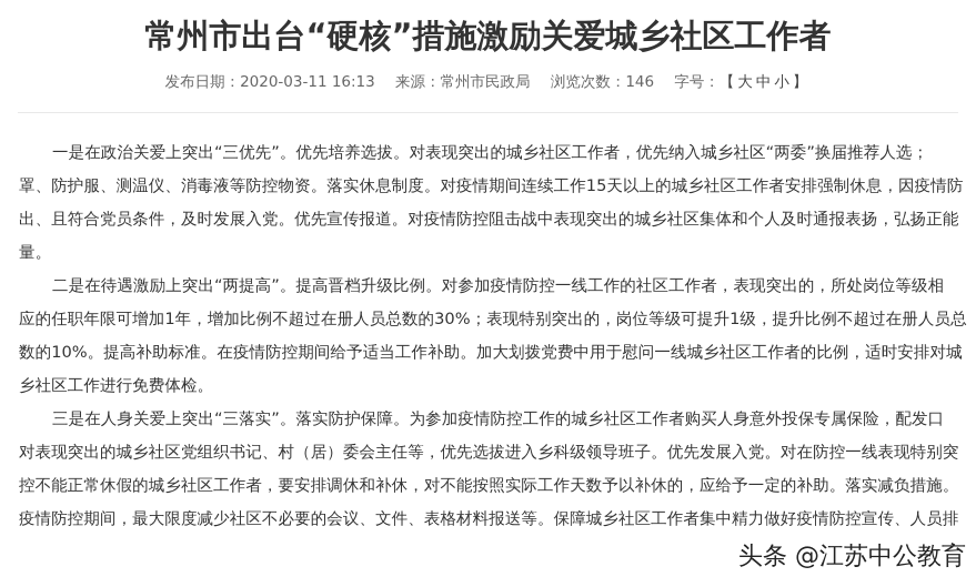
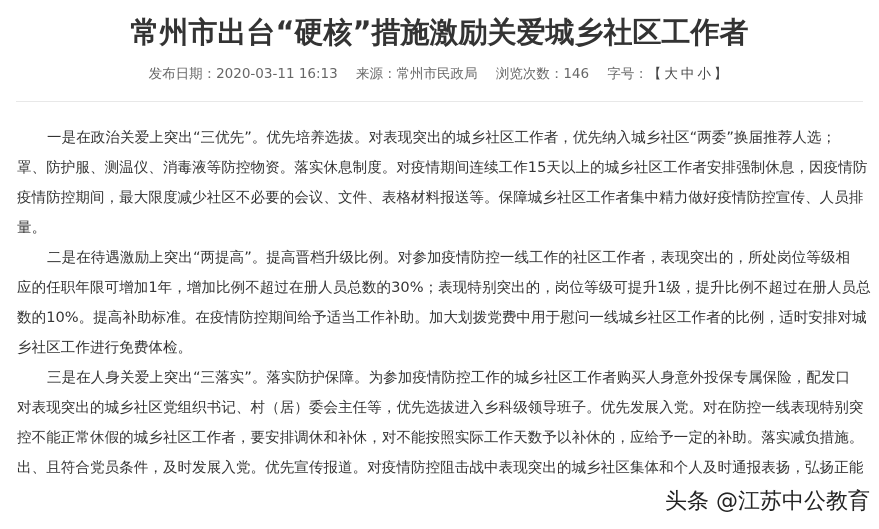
  常州市出台“硬核”措施激励关爱城乡社区工作者
  发布日期：2020-03-11 16:13 来源：常州市民政局 浏览次数：146 字号：【大中小】
  一是在政治关爱上突出“三优先”。优先培养选拔。对表现突出的城乡社区工作者，优先纳入城乡社区“两委”换届推荐人选；
  罩、防护服、测温仪、消毒液等防控物资。落实休息制度。对疫情期间连续工作15天以上的城乡社区工作者安排强制休息，因疫情防
- 出、且符合党员条件，及时发展入党。优先宣传报道。对疫情防控阻击战中表现突出的城乡社区集体和个人及时通报表扬，弘扬正能
+ 疫情防控期间，最大限度减少社区不必要的会议、文件、表格材料报送等。保障城乡社区工作者集中精力做好疫情防控宣传、人员排
  量。
  二是在待遇激励上突出“两提高”。提高晋档升级比例。对参加疫情防控一线工作的社区工作者，表现突出的，所处岗位等级相
  应的任职年限可增加1年，增加比例不超过在册人员总数的30%；表现特别突出的，岗位等级可提升1级，提升比例不超过在册人员总
  数的10%。提高补助标准。在疫情防控期间给予适当工作补助。加大划拨党费中用于慰问一线城乡社区工作者的比例，适时安排对城
  乡社区工作进行免费体检。
  三是在人身关爱上突出“三落实”。落实防护保障。为参加疫情防控工作的城乡社区工作者购买人身意外投保专属保险，配发口
  对表现突出的城乡社区党组织书记、村（居）委会主任等，优先选拔进入乡科级领导班子。优先发展入党。对在防控一线表现特别突
  控不能正常休假的城乡社区工作者，要安排调休和补休，对不能按照实际工作天数予以补休的，应给予一定的补助。落实减负措施。
- 疫情防控期间，最大限度减少社区不必要的会议、文件、表格材料报送等。保障城乡社区工作者集中精力做好疫情防控宣传、人员排
+ 出、且符合党员条件，及时发展入党。优先宣传报道。对疫情防控阻击战中表现突出的城乡社区集体和个人及时通报表扬，弘扬正能
  头条 @江苏中公教育
